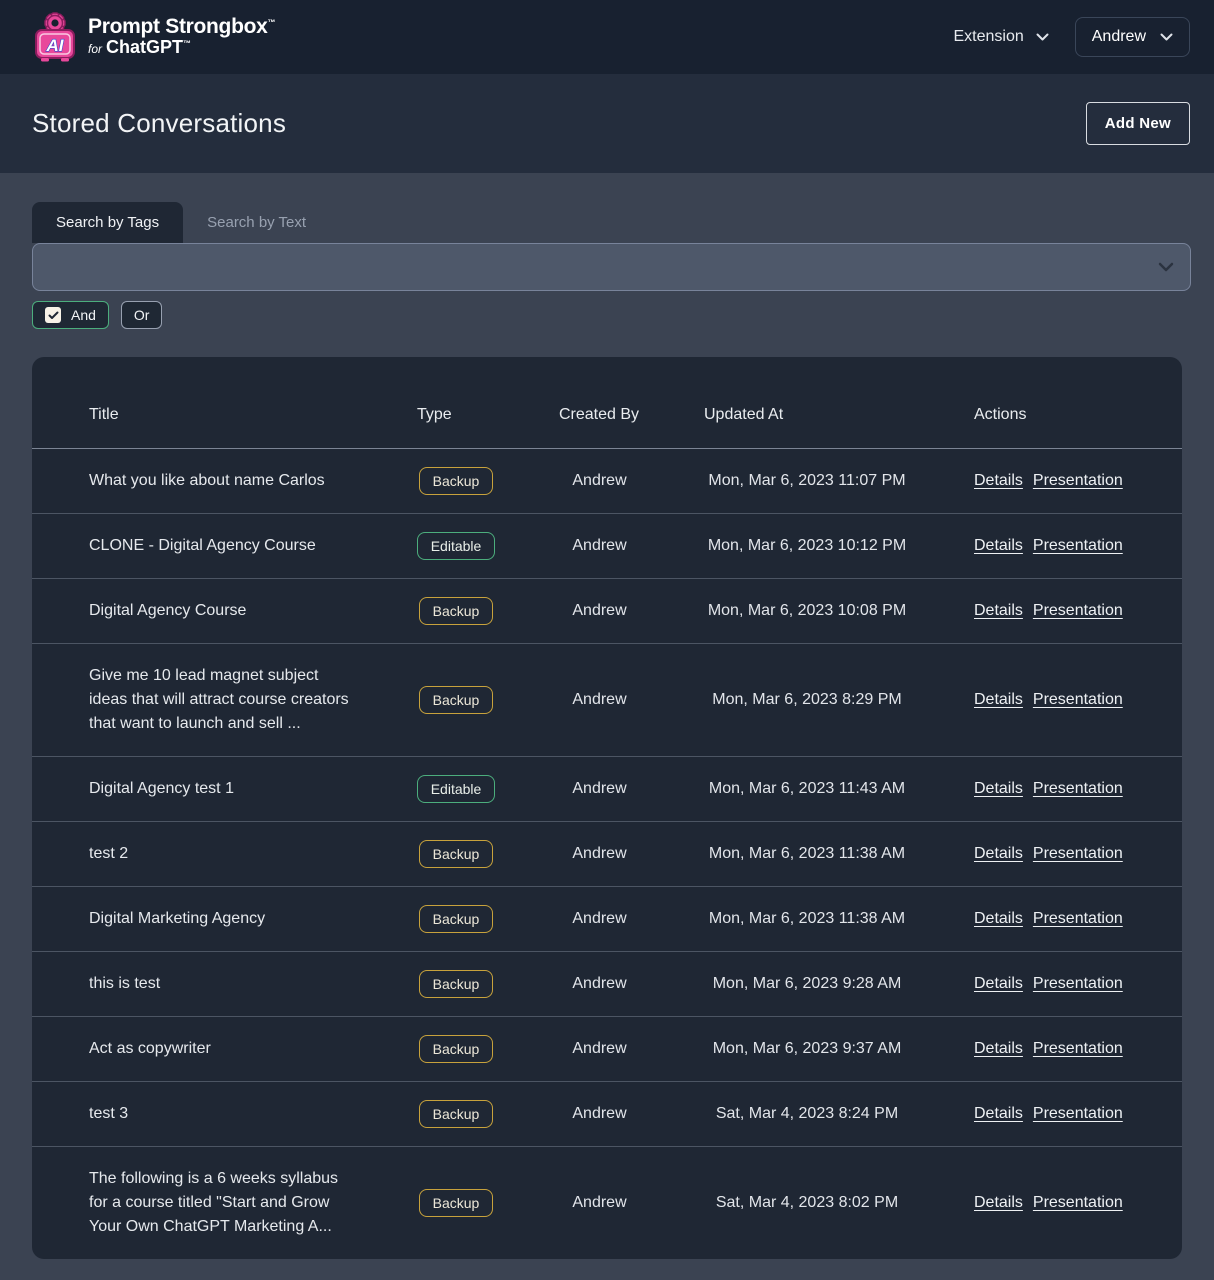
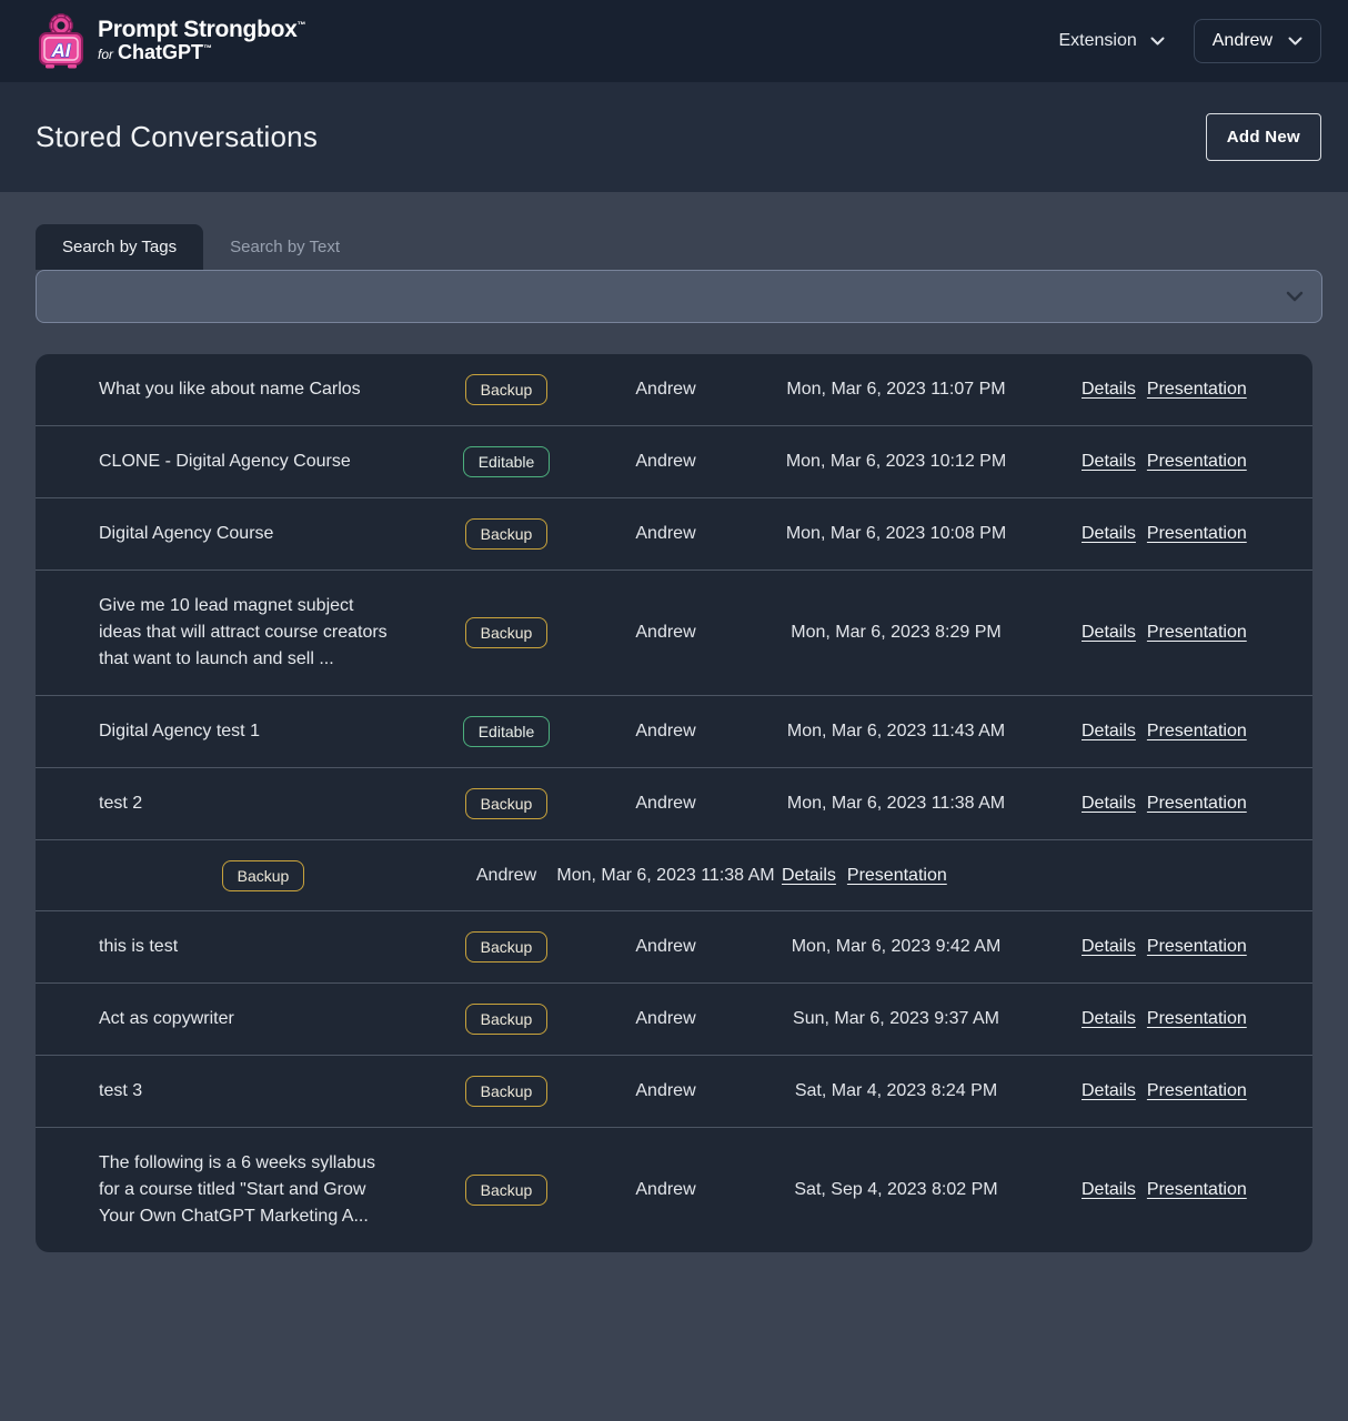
  AI
  Prompt Strongbox™
  for ChatGPT™
  Extension
  Andrew
  Stored Conversations
  Add New
  Search by Tags
  Search by Text
- And
- Or
- Title
- Type
- Created By
- Updated At
- Actions
  What you like about name Carlos
  Backup
  Andrew
  Mon, Mar 6, 2023 11:07 PM
  Details
  Presentation
  CLONE - Digital Agency Course
  Editable
  Andrew
  Mon, Mar 6, 2023 10:12 PM
  Details
  Presentation
  Digital Agency Course
  Backup
  Andrew
  Mon, Mar 6, 2023 10:08 PM
  Details
  Presentation
  Give me 10 lead magnet subject ideas that will attract course creators that want to launch and sell ...
  Backup
  Andrew
  Mon, Mar 6, 2023 8:29 PM
  Details
  Presentation
  Digital Agency test 1
  Editable
  Andrew
  Mon, Mar 6, 2023 11:43 AM
  Details
  Presentation
  test 2
  Backup
  Andrew
  Mon, Mar 6, 2023 11:38 AM
  Details
  Presentation
- Digital Marketing Agency
  Backup
  Andrew
  Mon, Mar 6, 2023 11:38 AM
  Details
  Presentation
  this is test
  Backup
  Andrew
- Mon, Mar 6, 2023 9:28 AM
+ Mon, Mar 6, 2023 9:42 AM
  Details
  Presentation
  Act as copywriter
  Backup
  Andrew
- Mon, Mar 6, 2023 9:37 AM
+ Sun, Mar 6, 2023 9:37 AM
  Details
  Presentation
  test 3
  Backup
  Andrew
  Sat, Mar 4, 2023 8:24 PM
  Details
  Presentation
  The following is a 6 weeks syllabus for a course titled "Start and Grow Your Own ChatGPT Marketing A...
  Backup
  Andrew
- Sat, Mar 4, 2023 8:02 PM
+ Sat, Sep 4, 2023 8:02 PM
  Details
  Presentation
